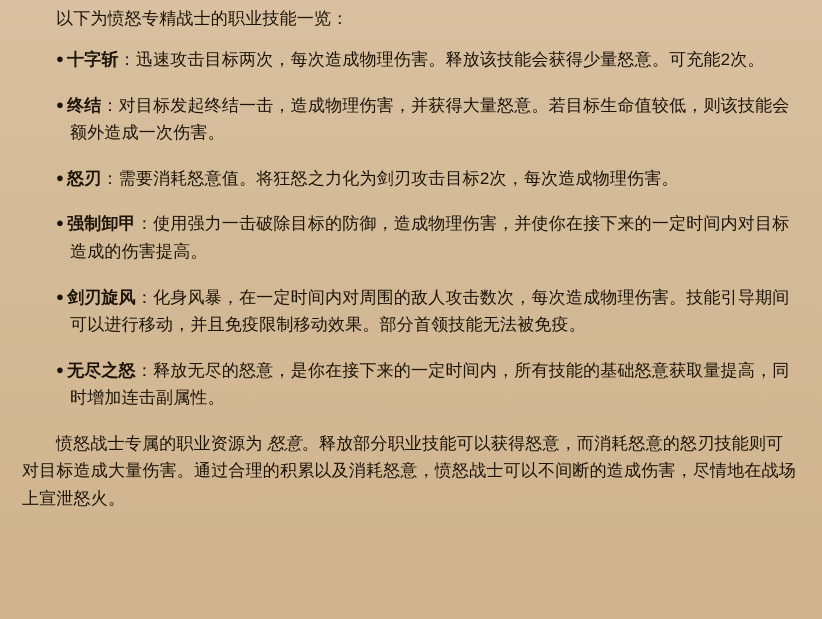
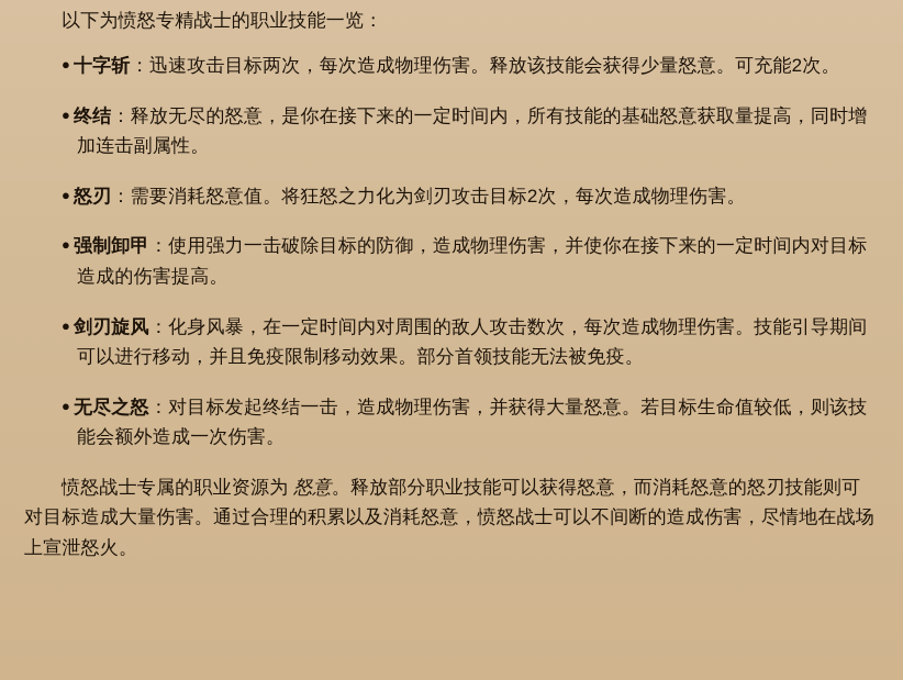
  以下为愤怒专精战士的职业技能一览：
  ● 十字斩：迅速攻击目标两次，每次造成物理伤害。释放该技能会获得少量怒意。可充能2次。
- ● 终结：对目标发起终结一击，造成物理伤害，并获得大量怒意。若目标生命值较低，则该技能会额外造成一次伤害。
+ ● 终结：释放无尽的怒意，是你在接下来的一定时间内，所有技能的基础怒意获取量提高，同时增加连击副属性。
  ● 怒刃：需要消耗怒意值。将狂怒之力化为剑刃攻击目标2次，每次造成物理伤害。
  ● 强制卸甲：使用强力一击破除目标的防御，造成物理伤害，并使你在接下来的一定时间内对目标造成的伤害提高。
  ● 剑刃旋风：化身风暴，在一定时间内对周围的敌人攻击数次，每次造成物理伤害。技能引导期间可以进行移动，并且免疫限制移动效果。部分首领技能无法被免疫。
- ● 无尽之怒：释放无尽的怒意，是你在接下来的一定时间内，所有技能的基础怒意获取量提高，同时增加连击副属性。
+ ● 无尽之怒：对目标发起终结一击，造成物理伤害，并获得大量怒意。若目标生命值较低，则该技能会额外造成一次伤害。
  愤怒战士专属的职业资源为 怒意。释放部分职业技能可以获得怒意，而消耗怒意的怒刃技能则可对目标造成大量伤害。通过合理的积累以及消耗怒意，愤怒战士可以不间断的造成伤害，尽情地在战场上宣泄怒火。
